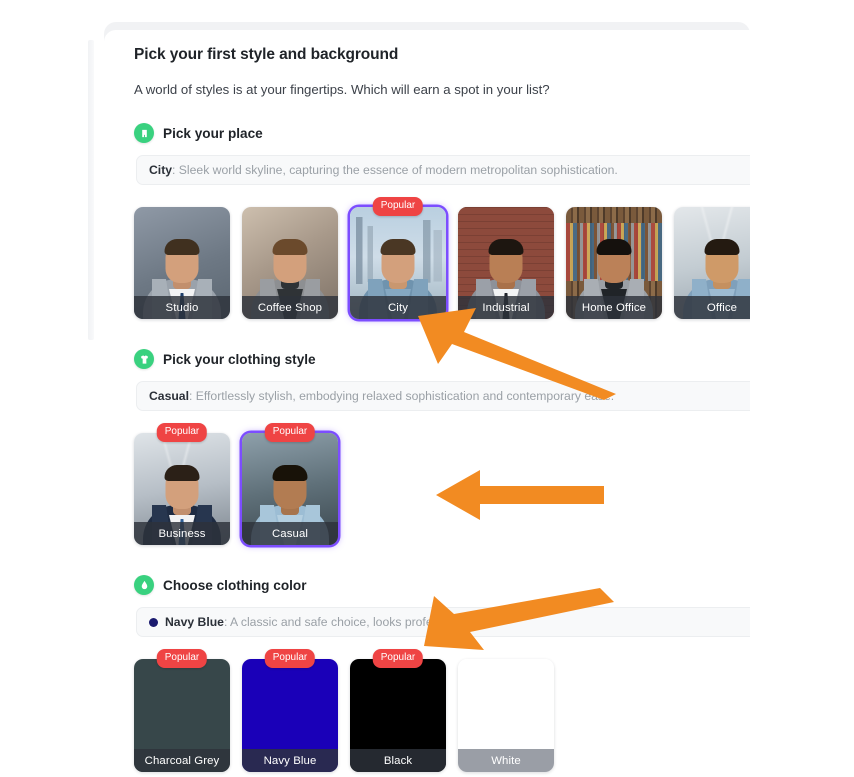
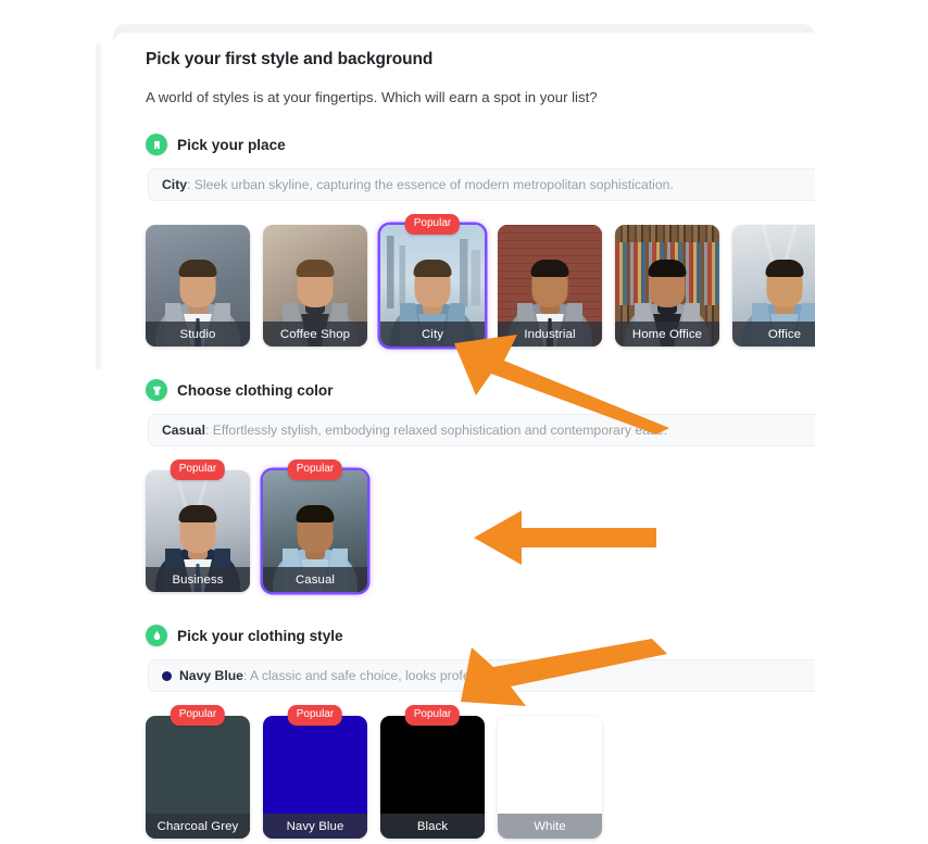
  Pick your first style and background
  A world of styles is at your fingertips. Which will earn a spot in your list?
  Pick your place
  City
- : Sleek world skyline, capturing the essence of modern metropolitan sophistication.
+ : Sleek urban skyline, capturing the essence of modern metropolitan sophistication.
  Studio
  Coffee Shop
  Popular
  City
  Industrial
  Home Office
  Office
- Pick your clothing style
+ Choose clothing color
  Casual
  : Effortlessly stylish, embodying relaxed sophistication and contemporary e.
  Popular
  Business
  Popular
  Casual
- Choose clothing color
+ Pick your clothing style
  Navy Blue
  : A classic and safe choice, looks prof
  Popular
  Charcoal Grey
  Popular
  Navy Blue
  Popular
  Black
  White
